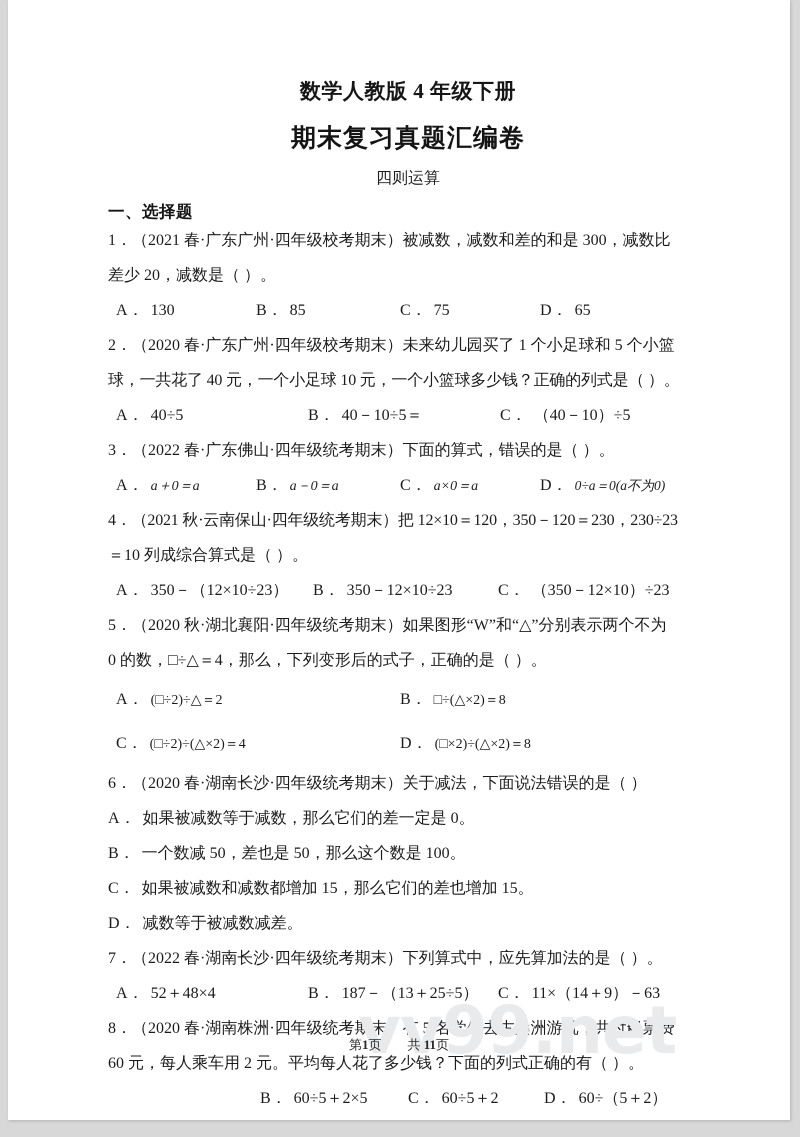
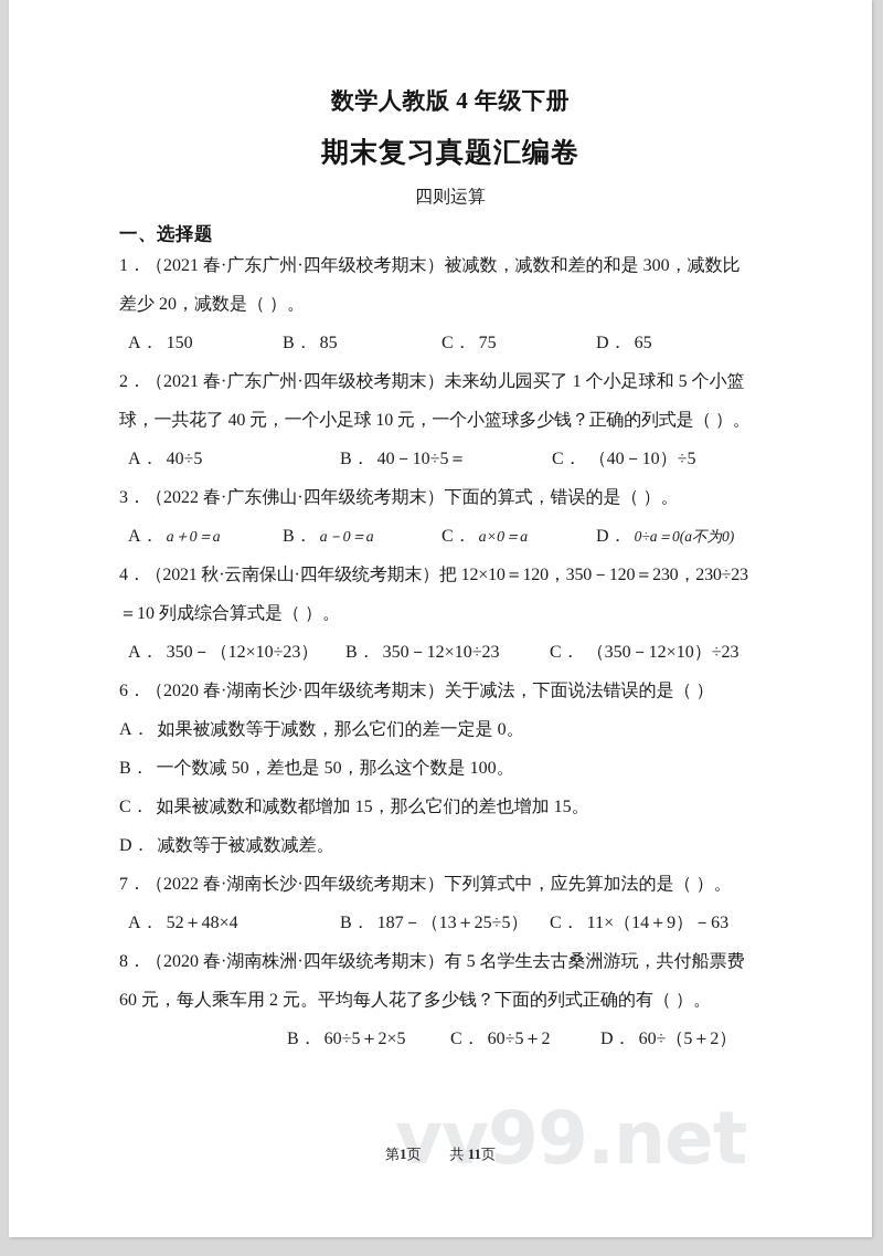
  vv99.net
  数学人教版 4 年级下册
  期末复习真题汇编卷
  四则运算
  一、选择题
  1．（2021 春·广东广州·四年级校考期末）被减数，减数和差的和是 300，减数比
  差少 20，减数是（ ）。
- A． 130
+ A． 150
  B． 85
  C． 75
  D． 65
- 2．（2020 春·广东广州·四年级校考期末）未来幼儿园买了 1 个小足球和 5 个小篮
+ 2．（2021 春·广东广州·四年级校考期末）未来幼儿园买了 1 个小足球和 5 个小篮
  球，一共花了 40 元，一个小足球 10 元，一个小篮球多少钱？正确的列式是（ ）。
  A． 40÷5
  B． 40－10÷5＝
  C． （40－10）÷5
  3．（2022 春·广东佛山·四年级统考期末）下面的算式，错误的是（ ）。
  A． a＋0＝a
  B． a－0＝a
  C． a×0＝a
  D． 0÷a＝0(a不为0)
  4．（2021 秋·云南保山·四年级统考期末）把 12×10＝120，350－120＝230，230÷23
  ＝10 列成综合算式是（ ）。
  A． 350－（12×10÷23）
  B． 350－12×10÷23
  C． （350－12×10）÷23
- 5．（2020 秋·湖北襄阳·四年级统考期末）如果图形“W”和“△”分别表示两个不为
- 0 的数，□÷△＝4，那么，下列变形后的式子，正确的是（ ）。
- A． (□÷2)÷△＝2
- B． □÷(△×2)＝8
- C． (□÷2)÷(△×2)＝4
- D． (□×2)÷(△×2)＝8
  6．（2020 春·湖南长沙·四年级统考期末）关于减法，下面说法错误的是（ ）
  A． 如果被减数等于减数，那么它们的差一定是 0。
  B． 一个数减 50，差也是 50，那么这个数是 100。
  C． 如果被减数和减数都增加 15，那么它们的差也增加 15。
  D． 减数等于被减数减差。
  7．（2022 春·湖南长沙·四年级统考期末）下列算式中，应先算加法的是（ ）。
  A． 52＋48×4
  B． 187－（13＋25÷5）
  C． 11×（14＋9）－63
  8．（2020 春·湖南株洲·四年级统考期末）有 5 名学生去古桑洲游玩，共付船票费
  60 元，每人乘车用 2 元。平均每人花了多少钱？下面的列式正确的有（ ）。
  B． 60÷5＋2×5
  C． 60÷5＋2
  D． 60÷（5＋2）
  第1页 共 11页
